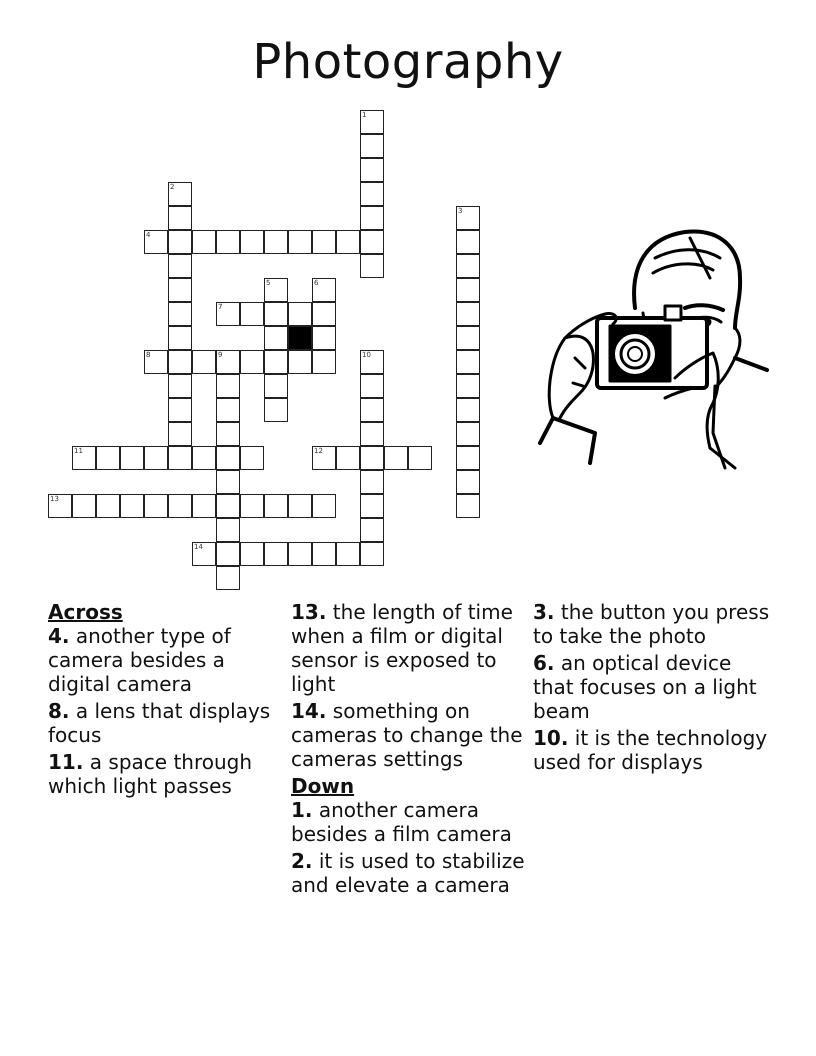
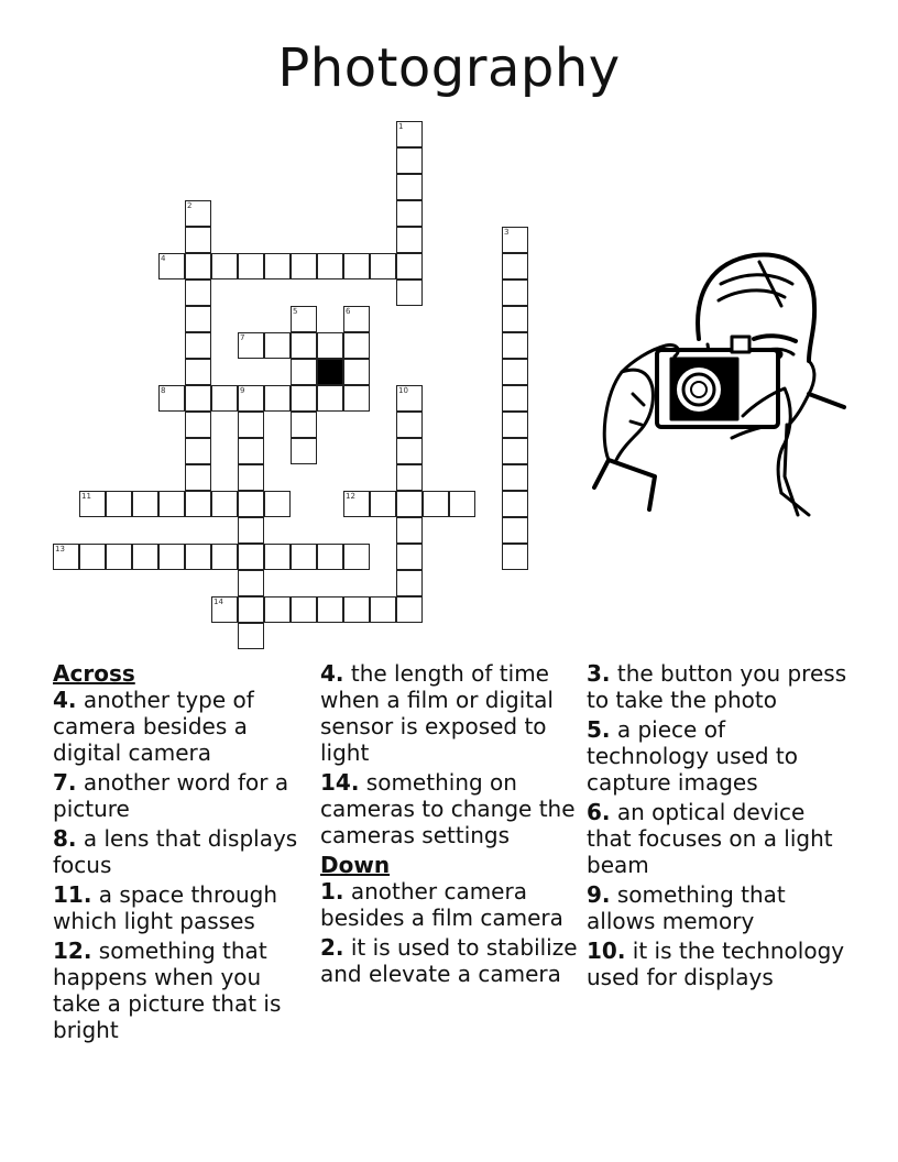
  Photography
  1
  2
  3
  4
  5
  6
  7
  8
  9
  10
  11
  12
  13
  14
  Across
  4. another type of camera besides a digital camera
+ 7. another word for a picture
  8. a lens that displays focus
  11. a space through which light passes
+ 12. something that happens when you take a picture that is bright
- 13. the length of time when a film or digital sensor is exposed to light
+ 4. the length of time when a film or digital sensor is exposed to light
  14. something on cameras to change the cameras settings
  Down
  1. another camera besides a film camera
  2. it is used to stabilize and elevate a camera
  3. the button you press to take the photo
+ 5. a piece of technology used to capture images
  6. an optical device that focuses on a light beam
+ 9. something that allows memory
  10. it is the technology used for displays
